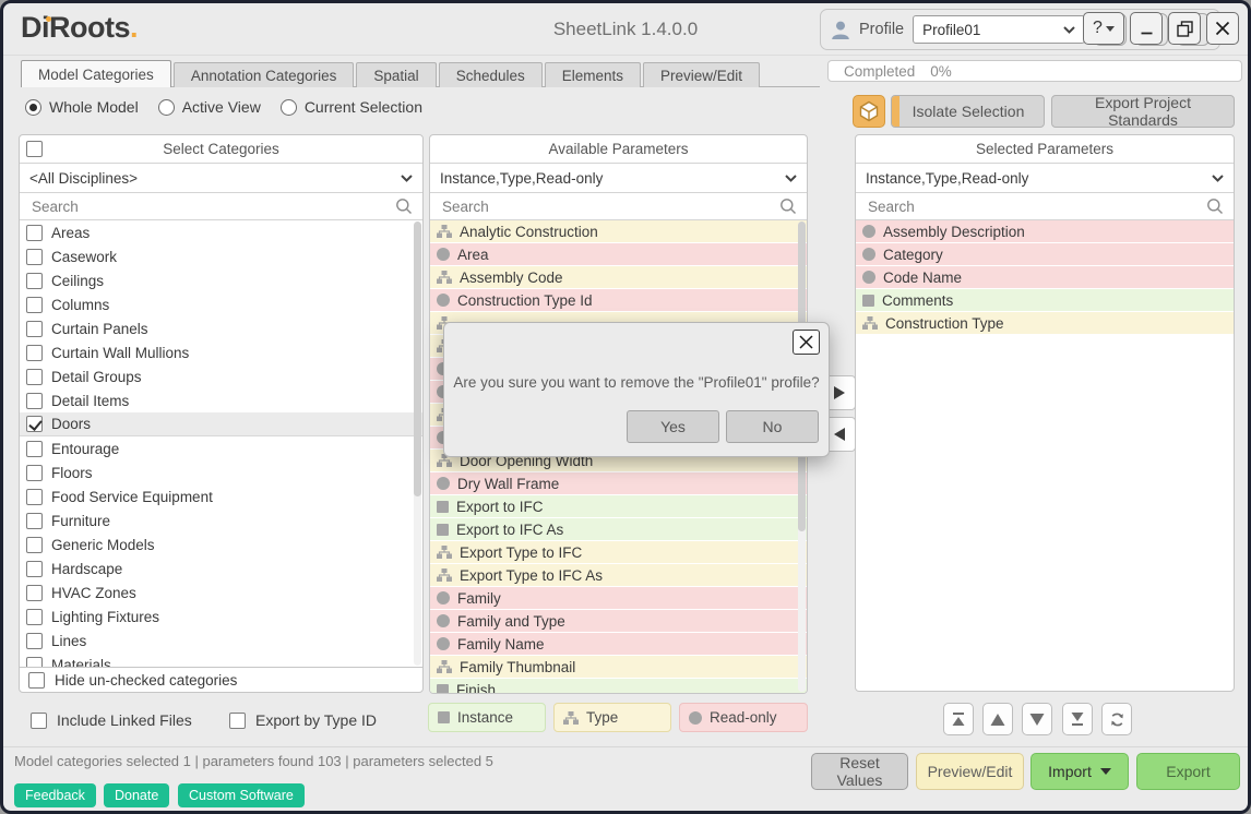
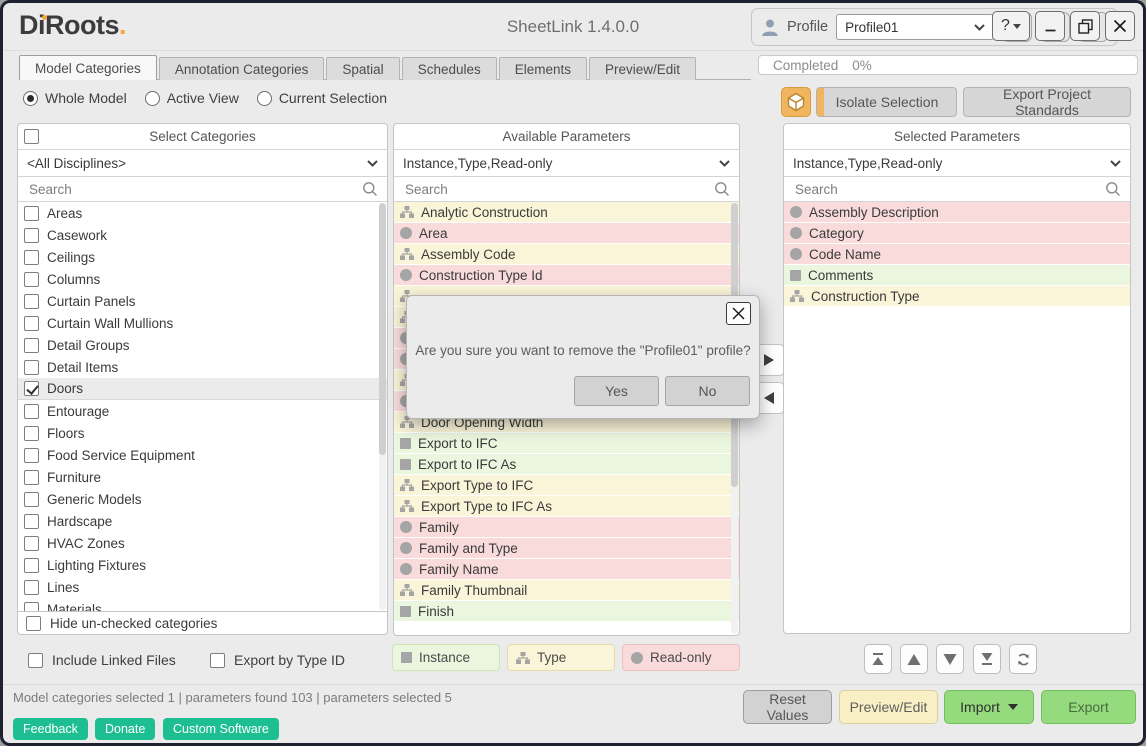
  DiRoots.
  SheetLink 1.4.0.0
  Profile
  Profile01
  ?
  Model Categories
  Annotation Categories
  Spatial
  Schedules
  Elements
  Preview/Edit
  Completed
  0%
  Whole Model
  Active View
  Current Selection
  Isolate Selection
  Export Project Standards
  Select Categories
  <All Disciplines>
  Search
  Areas
  Casework
  Ceilings
  Columns
  Curtain Panels
  Curtain Wall Mullions
  Detail Groups
  Detail Items
  Doors
  Entourage
  Floors
  Food Service Equipment
  Furniture
  Generic Models
  Hardscape
  HVAC Zones
  Lighting Fixtures
  Lines
  Materials
  Hide un-checked categories
  Available Parameters
  Instance,Type,Read-only
  Search
  Analytic Construction
  Area
  Assembly Code
  Construction Type Id
  Door Opening Width
- Dry Wall Frame
  Export to IFC
  Export to IFC As
  Export Type to IFC
  Export Type to IFC As
  Family
  Family and Type
  Family Name
  Family Thumbnail
  Finish
  Selected Parameters
  Instance,Type,Read-only
  Search
  Assembly Description
  Category
  Code Name
  Comments
  Construction Type
  Instance
  Type
  Read-only
  Include Linked Files
  Export by Type ID
  Model categories selected 1 | parameters found 103 | parameters selected 5
  Reset Values
  Preview/Edit
  Import
  Export
  Feedback
  Donate
  Custom Software
  Are you sure you want to remove the "Profile01" profile?
  Yes
  No
